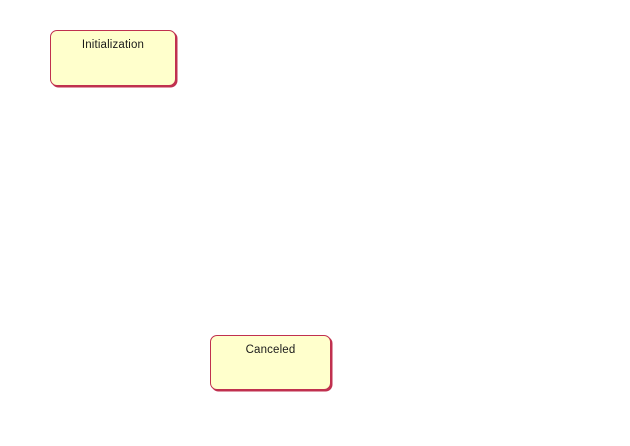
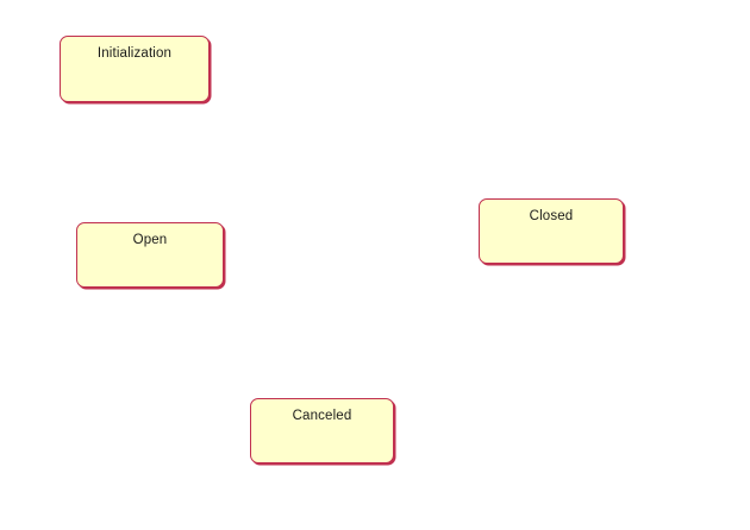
  Initialization
+ Open
+ Closed
  Canceled
